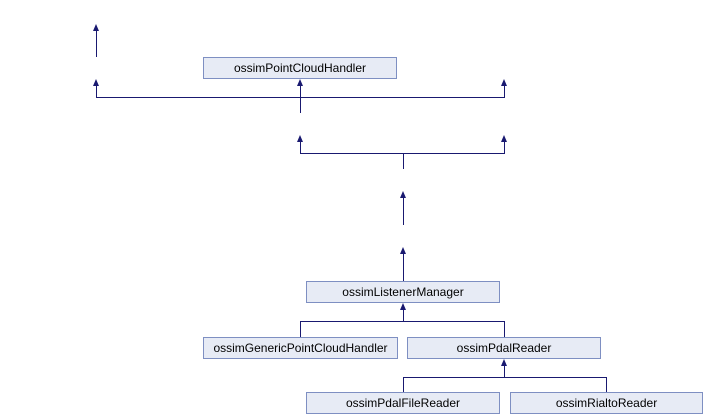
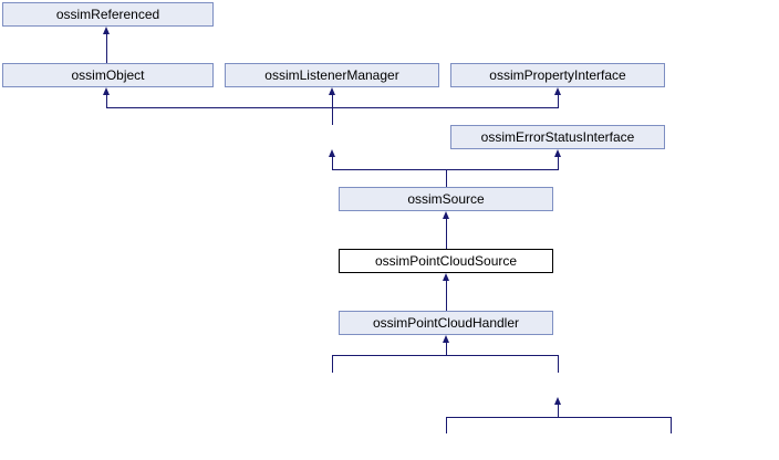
+ ossimReferenced
+ ossimObject
- ossimPointCloudHandler
+ ossimListenerManager
+ ossimPropertyInterface
+ ossimErrorStatusInterface
+ ossimSource
+ ossimPointCloudSource
- ossimListenerManager
+ ossimPointCloudHandler
- ossimGenericPointCloudHandler
- ossimPdalReader
- ossimPdalFileReader
- ossimRialtoReader
